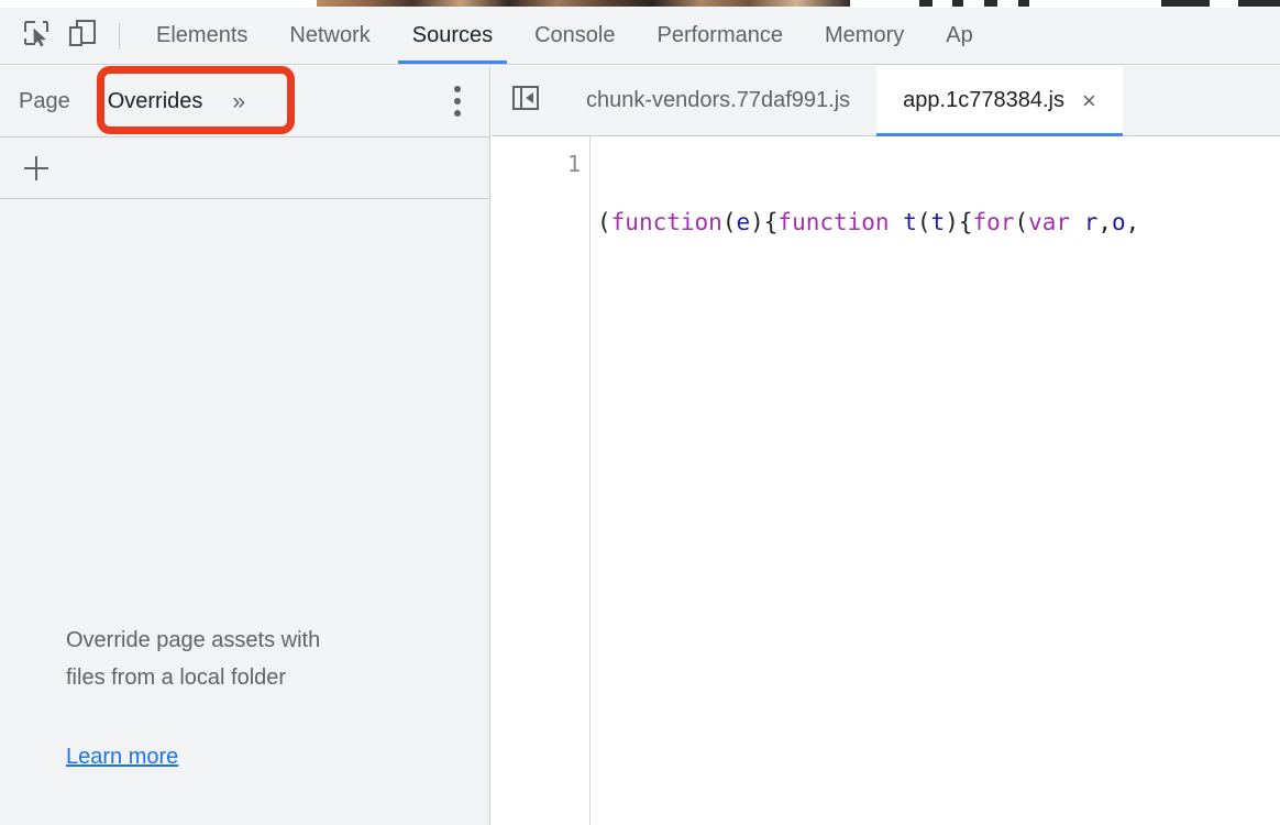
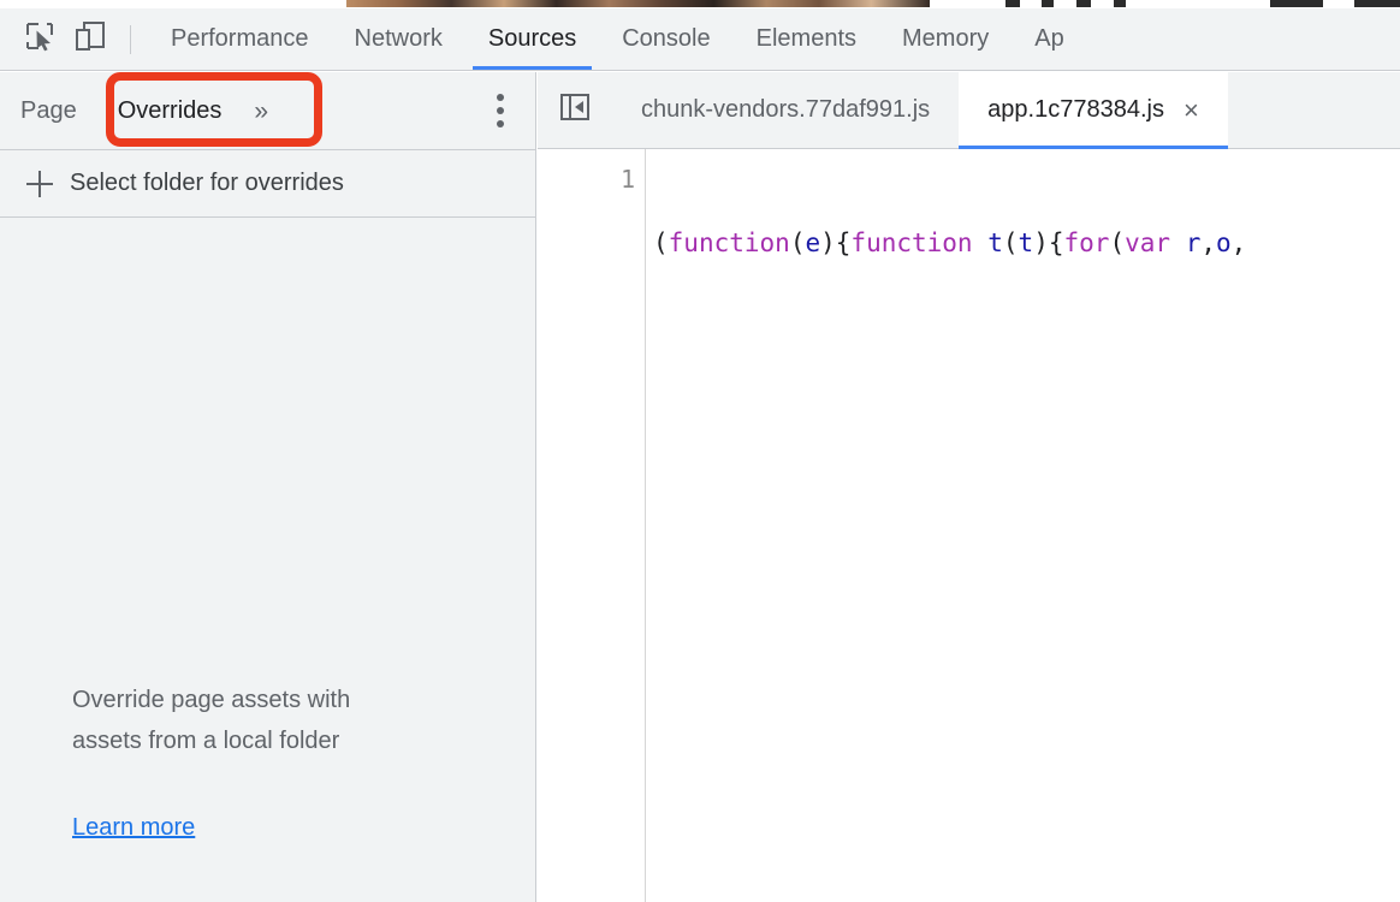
- Elements
+ Performance
  Network
  Sources
  Console
- Performance
+ Elements
  Memory
  Ap
  Page
  Overrides
  »
+ Select folder for overrides
  Override page assets with
- files from a local folder
+ assets from a local folder
  Learn more
  chunk-vendors.77daf991.js
  app.1c778384.js
  ×
  1
  (function(e){function t(t){for(var r,o,
